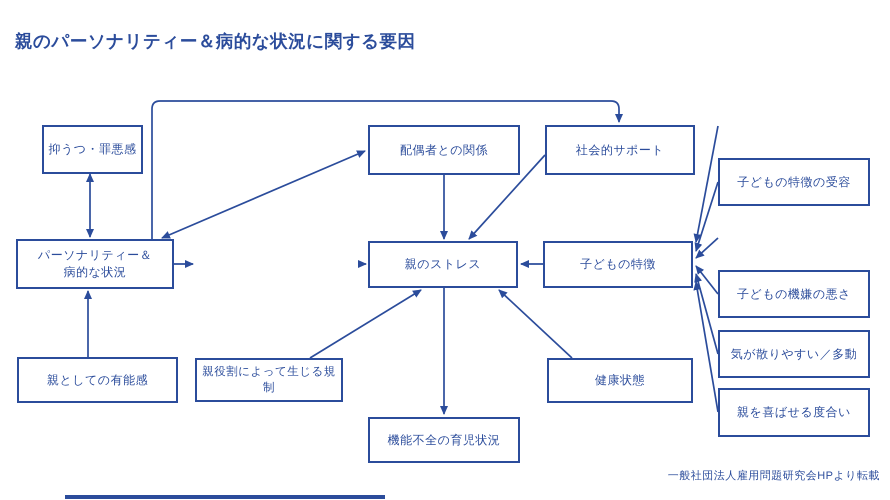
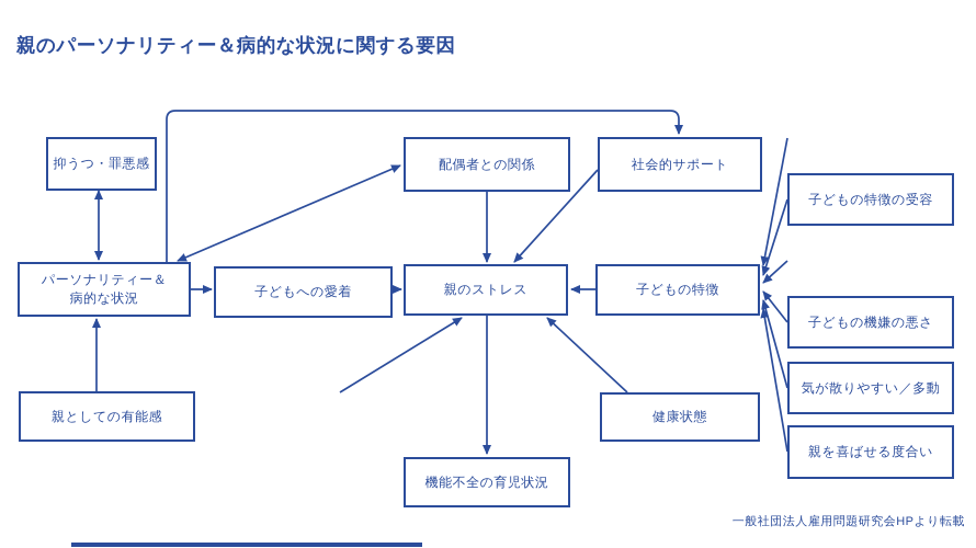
  親のパーソナリティー＆病的な状況に関する要因
  抑うつ・罪悪感
  パーソナリティー＆
  病的な状況
  親としての有能感
+ 子どもへの愛着
  配偶者との関係
  社会的サポート
  親のストレス
  子どもの特徴
- 親役割によって生じる規制
  健康状態
  機能不全の育児状況
  子どもの特徴の受容
  子どもの機嫌の悪さ
  気が散りやすい／多動
  親を喜ばせる度合い
  一般社団法人雇用問題研究会HPより転載
